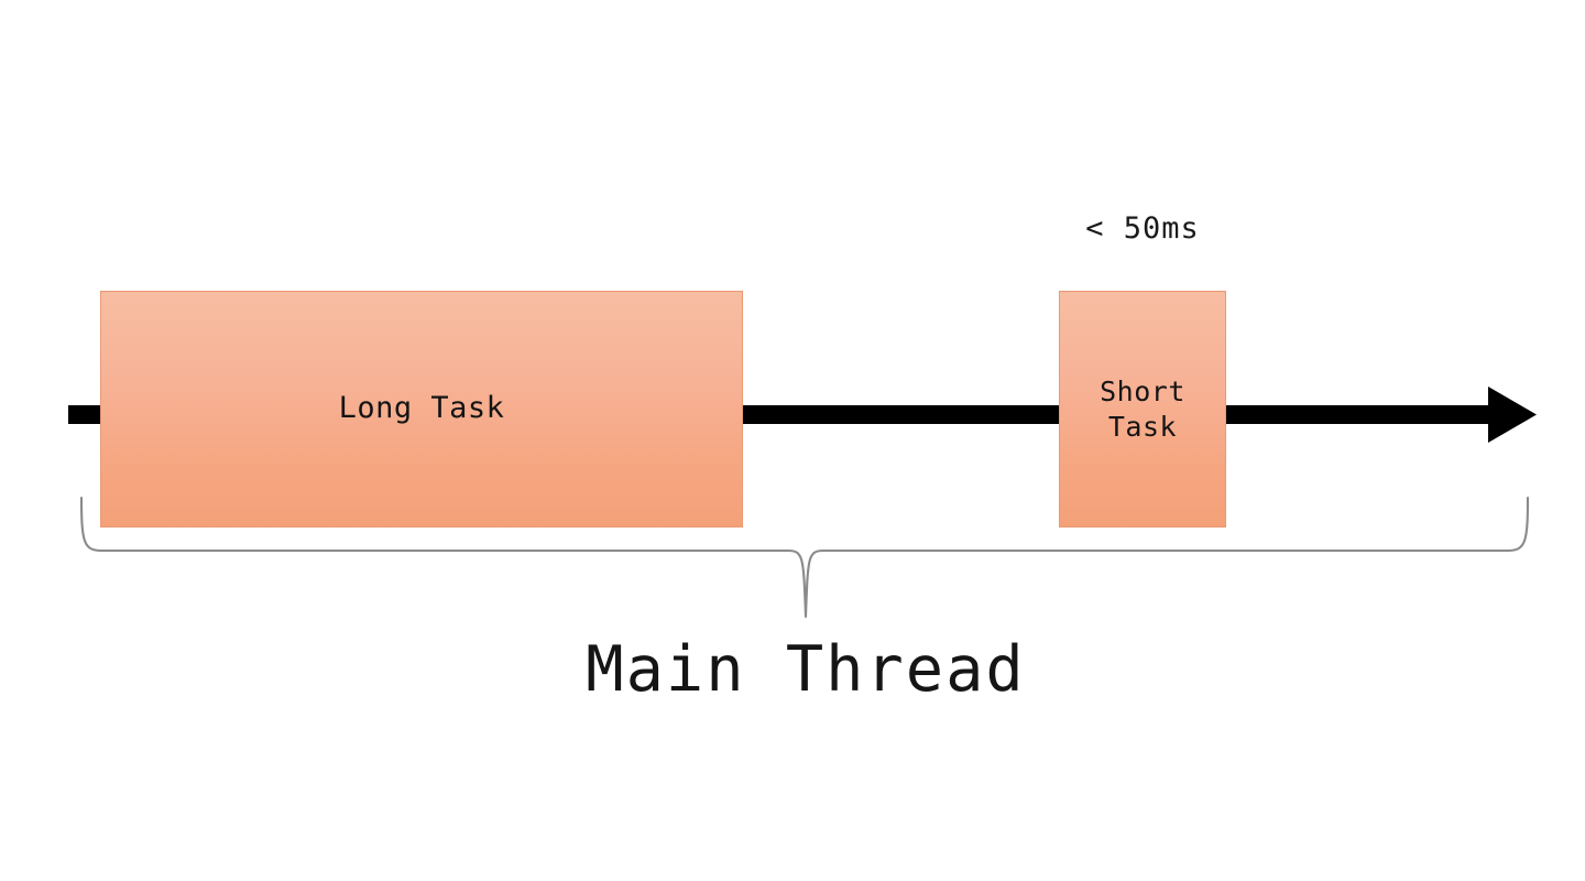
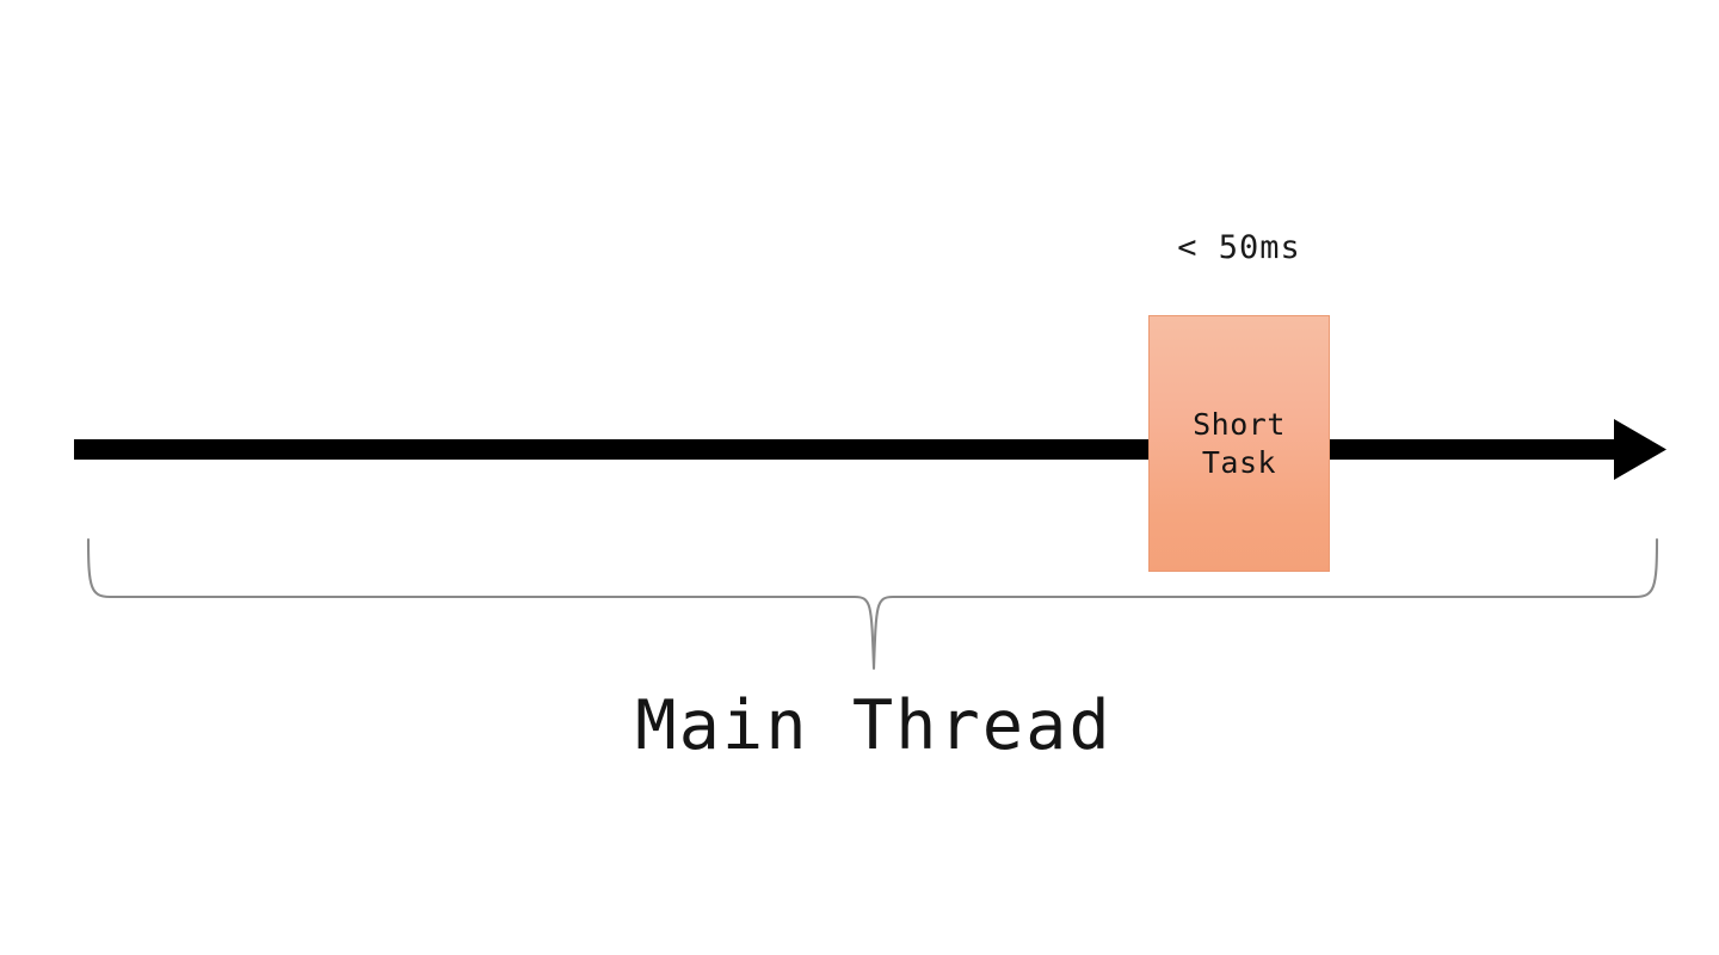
  < 50ms
- Long Task
  Short
  Task
  Main Thread
